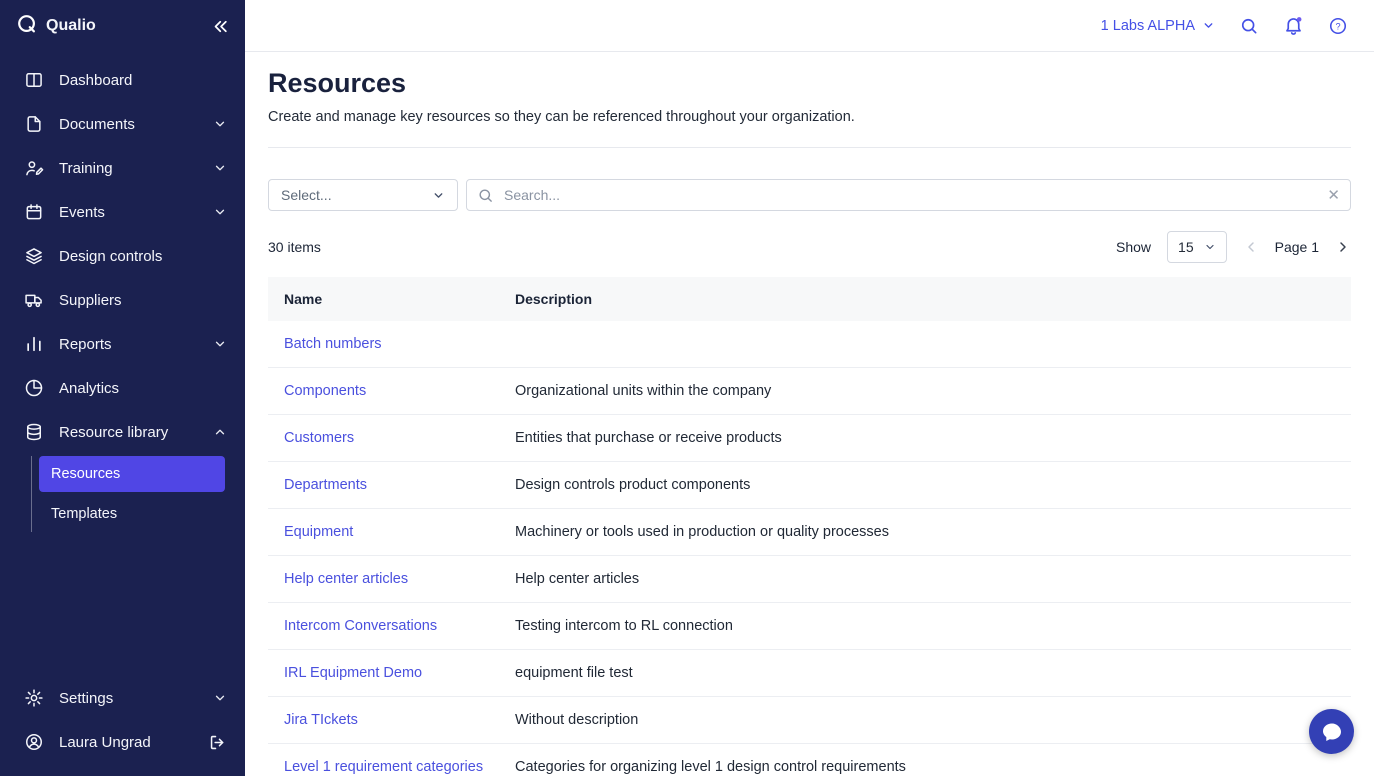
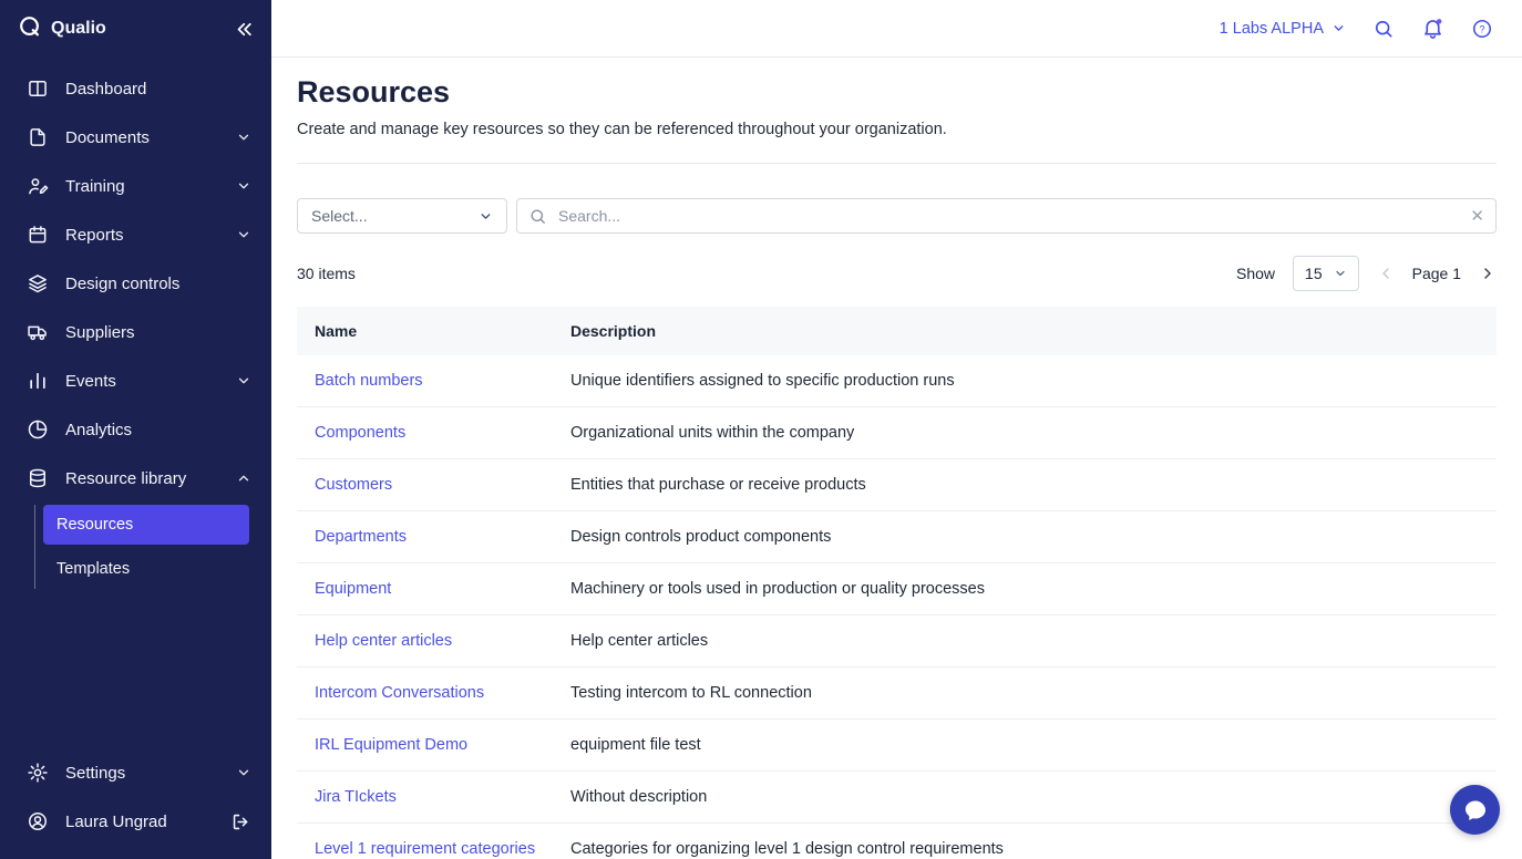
  Qualio
  Dashboard
  Documents
  Training
- Events
+ Reports
  Design controls
  Suppliers
- Reports
+ Events
  Analytics
  Resource library
  Resources
  Templates
  Settings
  Laura Ungrad
  1 Labs ALPHA
  ?
  Resources
  Create and manage key resources so they can be referenced throughout your organization.
  Select...
  Search...
  ✕
  30 items
  Show
  15
  Page 1
  Name
  Description
  Batch numbers
+ Unique identifiers assigned to specific production runs
  Components
  Organizational units within the company
  Customers
  Entities that purchase or receive products
  Departments
  Design controls product components
  Equipment
  Machinery or tools used in production or quality processes
  Help center articles
  Help center articles
  Intercom Conversations
  Testing intercom to RL connection
  IRL Equipment Demo
  equipment file test
  Jira TIckets
  Without description
  Level 1 requirement categories
  Categories for organizing level 1 design control requirements
